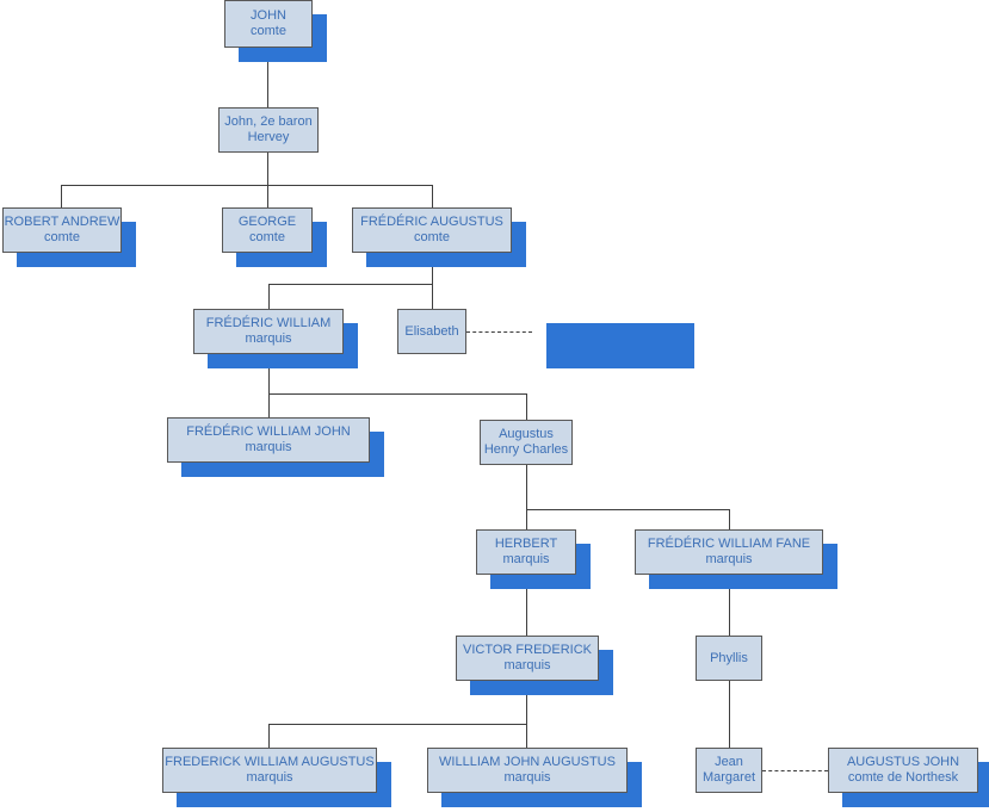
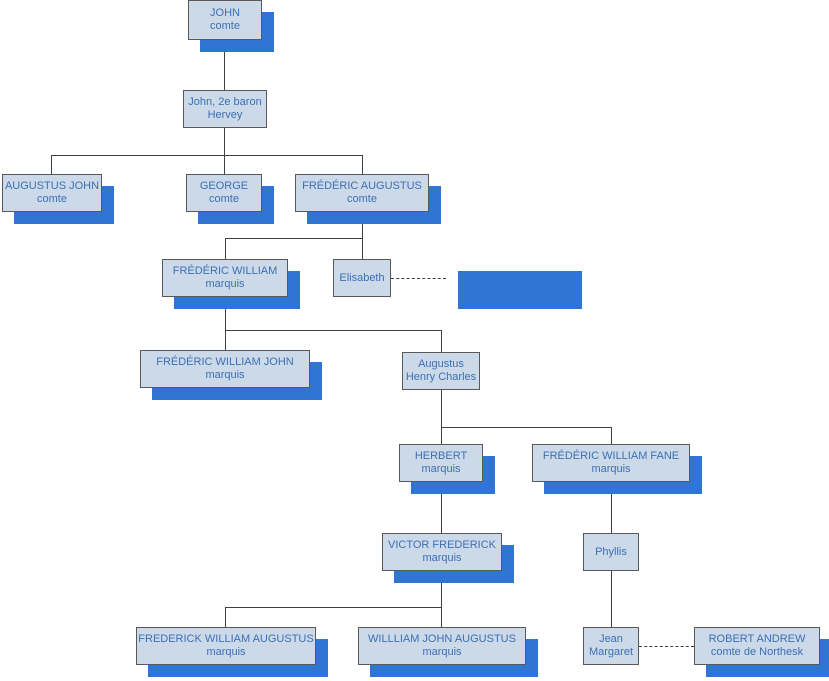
  JOHN
  comte
  John, 2e baron
  Hervey
- ROBERT ANDREW
+ AUGUSTUS JOHN
  comte
  GEORGE
  comte
  FRÉDÉRIC AUGUSTUS
  comte
  FRÉDÉRIC WILLIAM
  marquis
  Elisabeth
  FRÉDÉRIC WILLIAM JOHN
  marquis
  Augustus
  Henry Charles
  HERBERT
  marquis
  FRÉDÉRIC WILLIAM FANE
  marquis
  VICTOR FREDERICK
  marquis
  Phyllis
  FREDERICK WILLIAM AUGUSTUS
  marquis
  WILLLIAM JOHN AUGUSTUS
  marquis
  Jean
  Margaret
- AUGUSTUS JOHN
+ ROBERT ANDREW
  comte de Northesk
